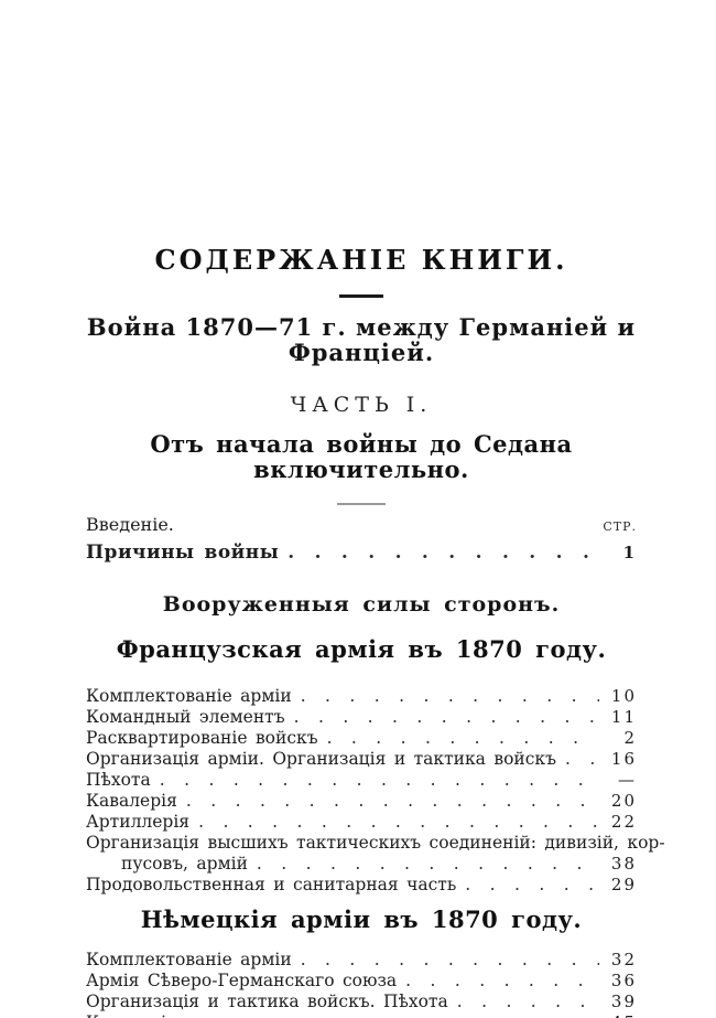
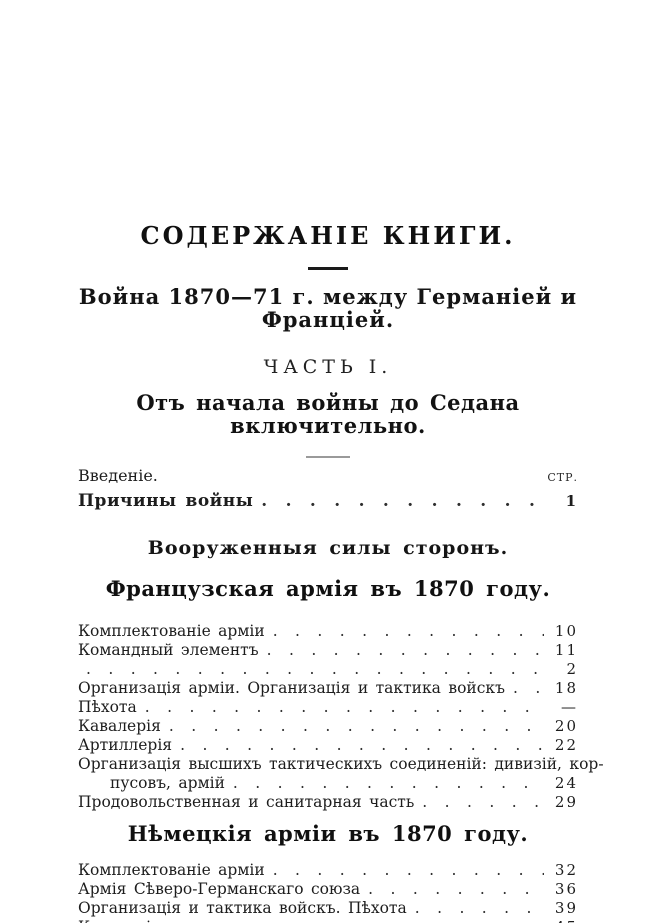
  СОДЕРЖАНІЕ КНИГИ.
  Война 1870—71 г. между Германіей и Франціей.
  ЧАСТЬ I.
  Отъ начала войны до Седана включительно.
  Введеніе.
  СТР.
  Причины войны
  1
  Вооруженныя силы сторонъ.
  Французская армія въ 1870 году.
  Комплектованіе арміи
  10
  Командный элементъ
  11
- Расквартированіе войскъ
  2
  Организація арміи. Организація и тактика войскъ
- 16
+ 18
  Пѣхота
  —
  Кавалерія
  20
  Артиллерія
  22
  Организація высшихъ тактическихъ соединеній: дивизій, кор-
  пусовъ, армій
- 38
+ 24
  Продовольственная и санитарная часть
  29
  Нѣмецкія арміи въ 1870 году.
  Комплектованіе арміи
  32
  Армія Сѣверо-Германскаго союза
  36
  Организація и тактика войскъ. Пѣхота
  39
